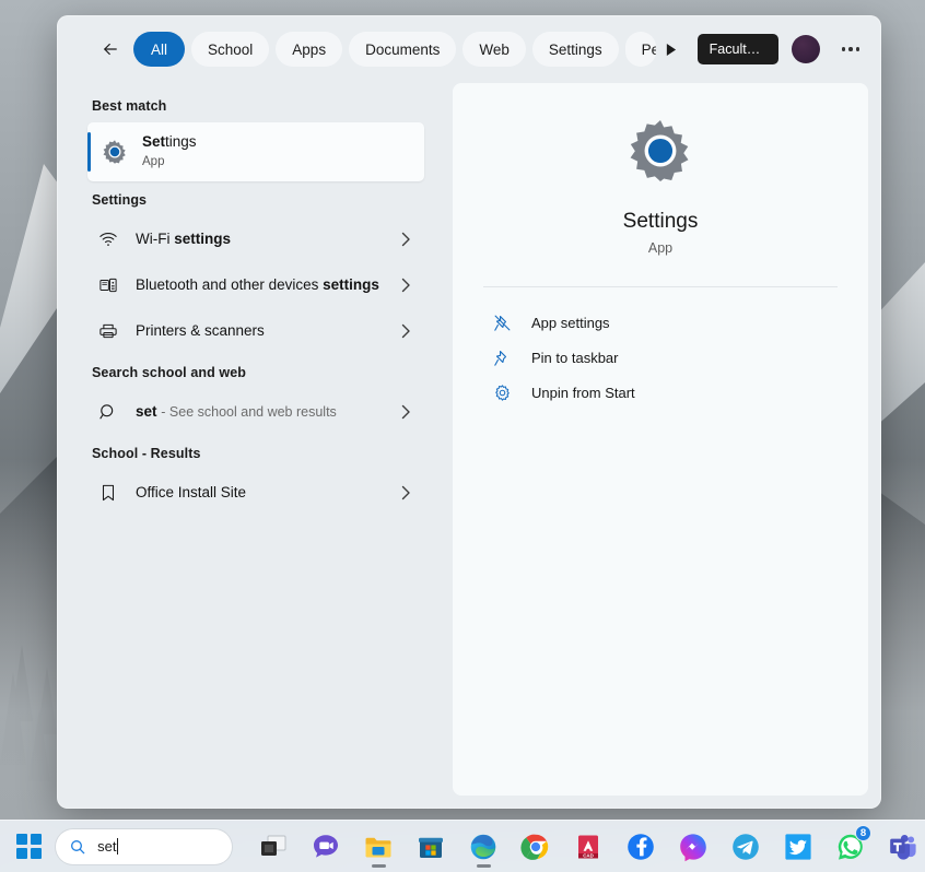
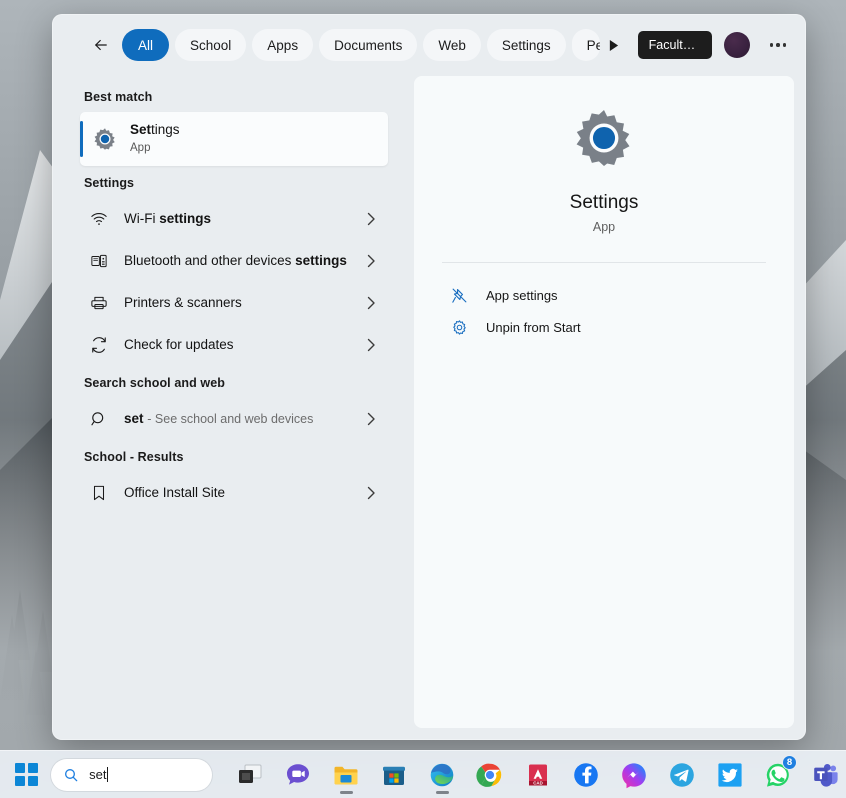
  All
  School
  Apps
  Documents
  Web
  Settings
  Pe
  Best match
  Settings
  App
  Settings
  Wi-Fi settings
  Bluetooth and other devices settings
  Printers & scanners
+ Check for updates
  Search school and web
- set - See school and web results
+ set - See school and web devices
  School - Results
  Office Install Site
  Settings
  App
  App settings
- Pin to taskbar
  Unpin from Start
  set
  8
